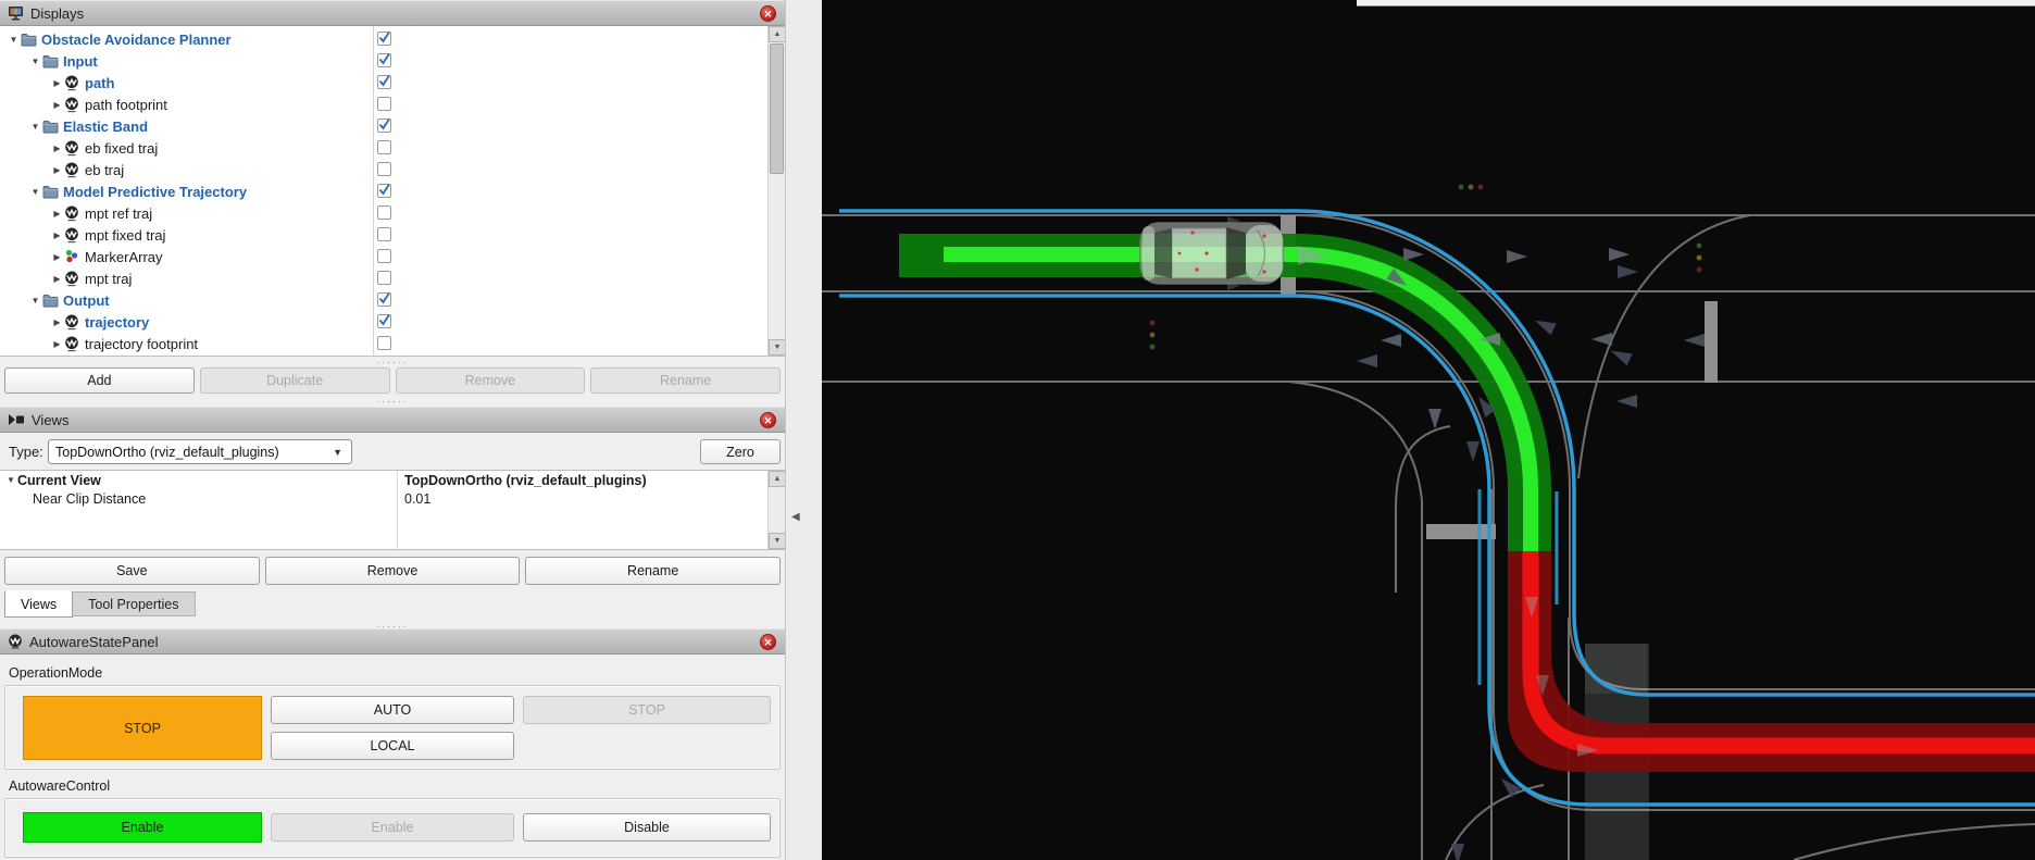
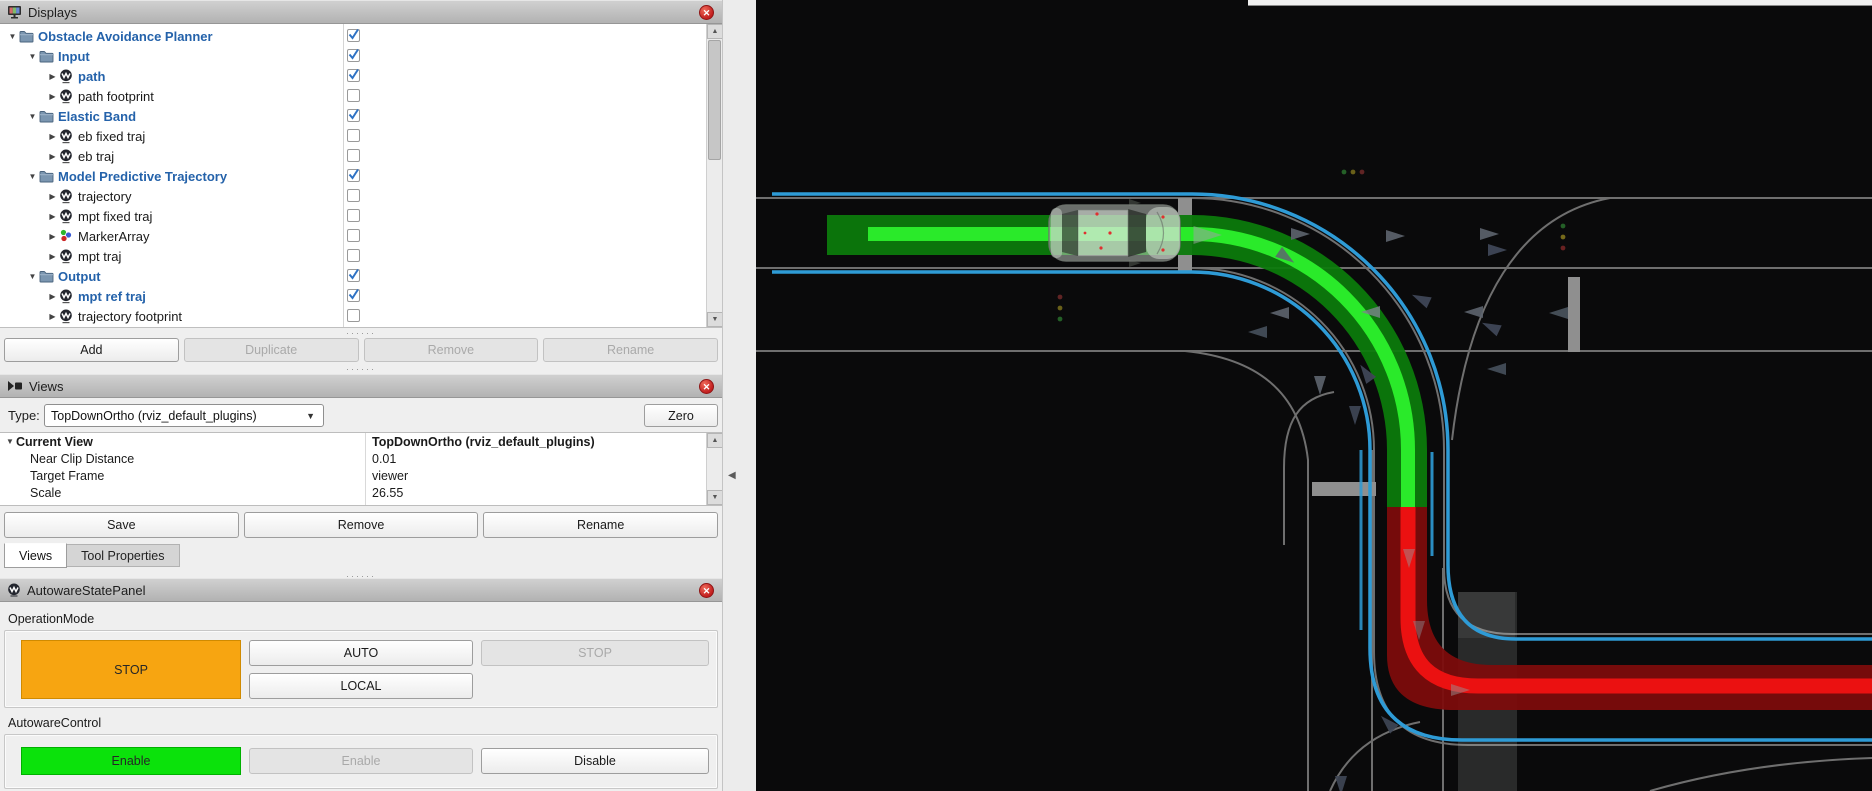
  Displays
  ✕
  ▼
  Obstacle Avoidance Planner
  ▼
  Input
  ▶
  path
  ▶
  path footprint
  ▼
  Elastic Band
  ▶
  eb fixed traj
  ▶
  eb traj
  ▼
  Model Predictive Trajectory
  ▶
- mpt ref traj
+ trajectory
  ▶
  mpt fixed traj
  ▶
  MarkerArray
  ▶
  mpt traj
  ▼
  Output
  ▶
- trajectory
+ mpt ref traj
  ▶
  trajectory footprint
  ······
  Add
  Duplicate
  Remove
  Rename
  ······
  Views
  ✕
  Type:
  TopDownOrtho (rviz_default_plugins)
  ▼
  Zero
  ▼
  Current View
  TopDownOrtho (rviz_default_plugins)
  Near Clip Distance
  0.01
+ Target Frame
+ viewer
+ Scale
+ 26.55
  Save
  Remove
  Rename
  Views
  Tool Properties
  ······
  AutowareStatePanel
  ✕
  OperationMode
  STOP
  AUTO
  STOP
  LOCAL
  AutowareControl
  Enable
  Enable
  Disable
  ◀
